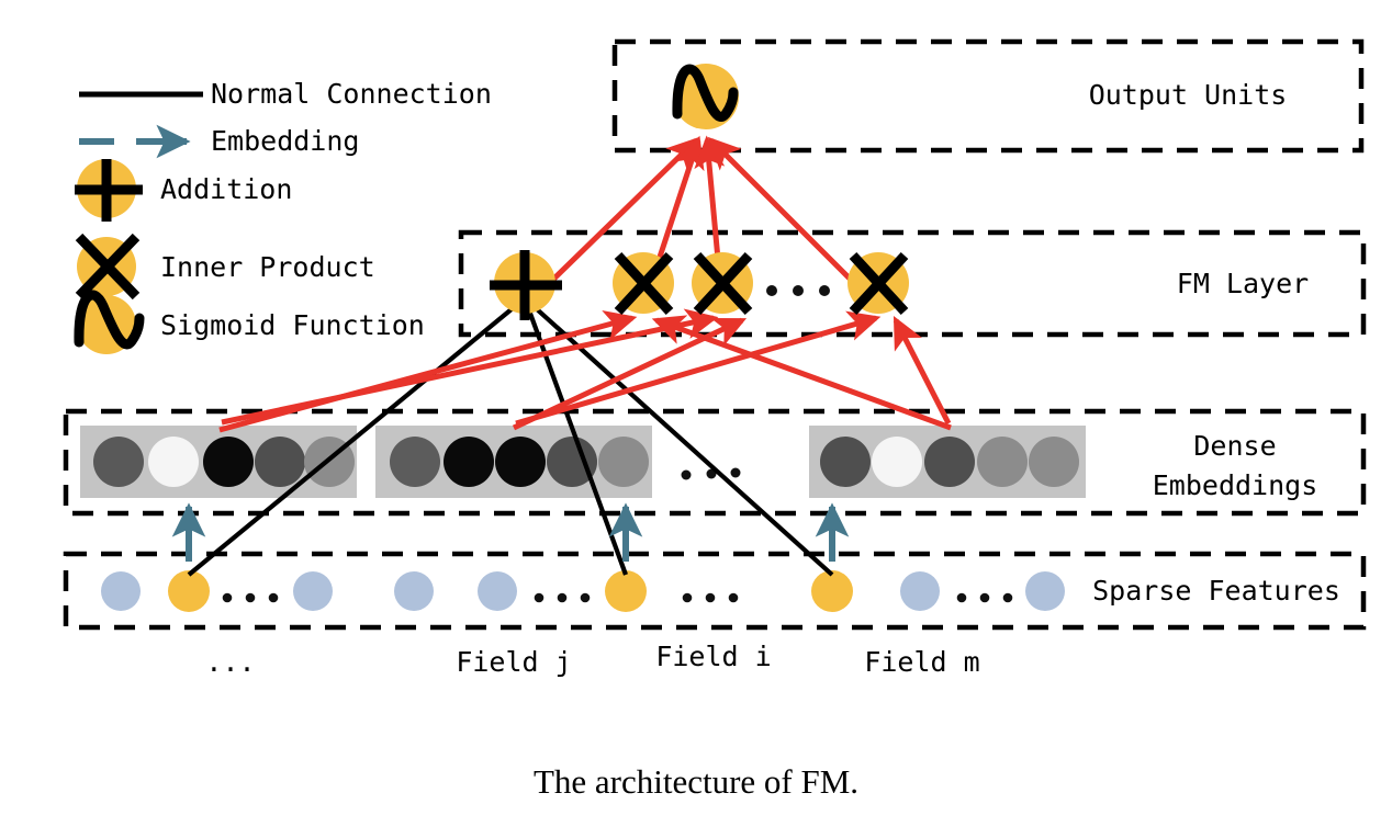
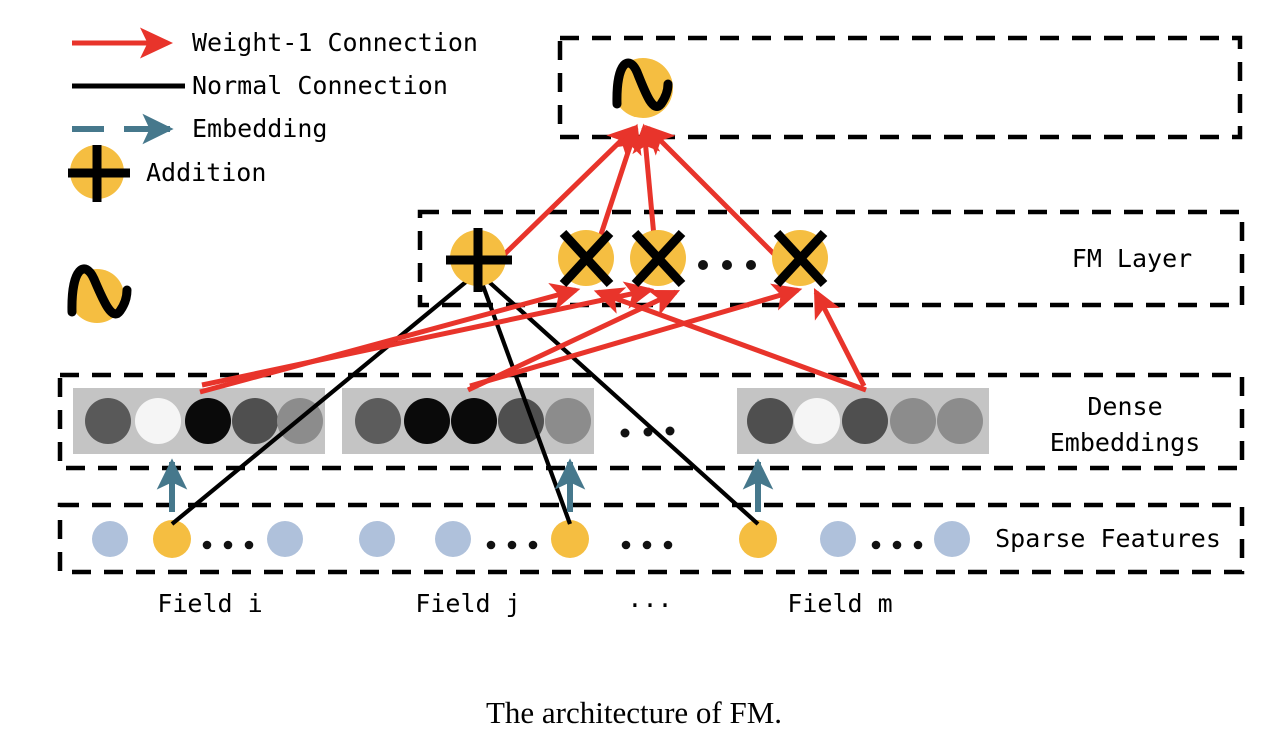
+ Weight-1 Connection
  Normal Connection
  Embedding
  Addition
- Inner Product
- Sigmoid Function
- Output Units
  FM Layer
  Dense
  Embeddings
  Sparse Features
- ...
+ Field i
  Field j
- Field i
+ ...
  Field m
  The architecture of FM.
